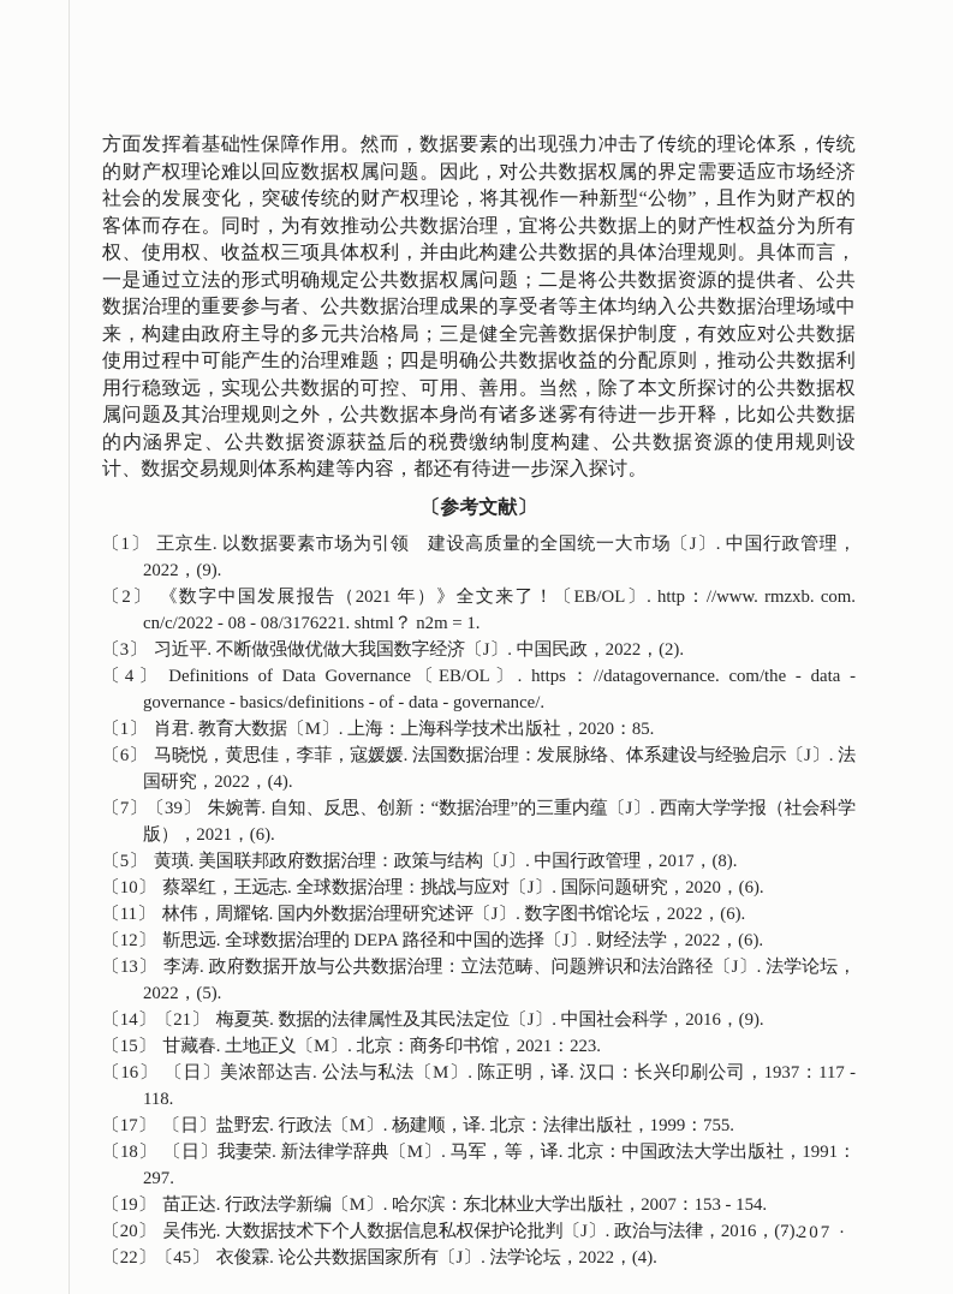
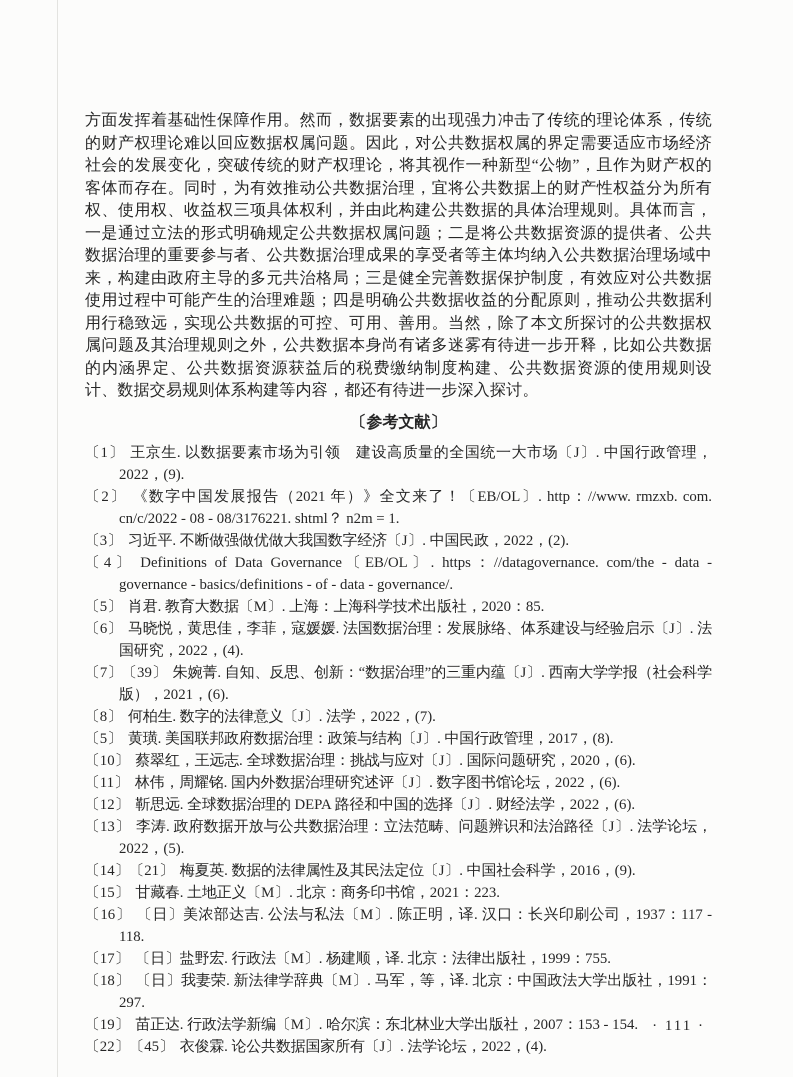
  方面发挥着基础性保障作用。然而，数据要素的出现强力冲击了传统的理论体系，传统的财产权理论难以回应数据权属问题。因此，对公共数据权属的界定需要适应市场经济社会的发展变化，突破传统的财产权理论，将其视作一种新型“公物”，且作为财产权的客体而存在。同时，为有效推动公共数据治理，宜将公共数据上的财产性权益分为所有权、使用权、收益权三项具体权利，并由此构建公共数据的具体治理规则。具体而言，一是通过立法的形式明确规定公共数据权属问题；二是将公共数据资源的提供者、公共数据治理的重要参与者、公共数据治理成果的享受者等主体均纳入公共数据治理场域中来，构建由政府主导的多元共治格局；三是健全完善数据保护制度，有效应对公共数据使用过程中可能产生的治理难题；四是明确公共数据收益的分配原则，推动公共数据利用行稳致远，实现公共数据的可控、可用、善用。当然，除了本文所探讨的公共数据权属问题及其治理规则之外，公共数据本身尚有诸多迷雾有待进一步开释，比如公共数据的内涵界定、公共数据资源获益后的税费缴纳制度构建、公共数据资源的使用规则设计、数据交易规则体系构建等内容，都还有待进一步深入探讨。
  〔参考文献〕
  〔1〕 王京生. 以数据要素市场为引领 建设高质量的全国统一大市场〔J〕. 中国行政管理，2022，(9).
  〔2〕 《数字中国发展报告（2021 年）》全文来了！〔EB/OL〕. http：//www. rmzxb. com. cn/c/2022 - 08 - 08/3176221. shtml？ n2m = 1.
  〔3〕 习近平. 不断做强做优做大我国数字经济〔J〕. 中国民政，2022，(2).
  〔4〕 Definitions of Data Governance〔EB/OL〕. https：//datagovernance. com/the - data - governance - basics/definitions - of - data - governance/.
- 〔1〕 肖君. 教育大数据〔M〕. 上海：上海科学技术出版社，2020：85.
+ 〔5〕 肖君. 教育大数据〔M〕. 上海：上海科学技术出版社，2020：85.
  〔6〕 马晓悦，黄思佳，李菲，寇媛媛. 法国数据治理：发展脉络、体系建设与经验启示〔J〕. 法国研究，2022，(4).
  〔7〕〔39〕 朱婉菁. 自知、反思、创新：“数据治理”的三重内蕴〔J〕. 西南大学学报（社会科学版），2021，(6).
+ 〔8〕 何柏生. 数字的法律意义〔J〕. 法学，2022，(7).
  〔5〕 黄璜. 美国联邦政府数据治理：政策与结构〔J〕. 中国行政管理，2017，(8).
  〔10〕 蔡翠红，王远志. 全球数据治理：挑战与应对〔J〕. 国际问题研究，2020，(6).
  〔11〕 林伟，周耀铭. 国内外数据治理研究述评〔J〕. 数字图书馆论坛，2022，(6).
  〔12〕 靳思远. 全球数据治理的 DEPA 路径和中国的选择〔J〕. 财经法学，2022，(6).
  〔13〕 李涛. 政府数据开放与公共数据治理：立法范畴、问题辨识和法治路径〔J〕. 法学论坛，2022，(5).
  〔14〕〔21〕 梅夏英. 数据的法律属性及其民法定位〔J〕. 中国社会科学，2016，(9).
  〔15〕 甘藏春. 土地正义〔M〕. 北京：商务印书馆，2021：223.
  〔16〕 〔日〕美浓部达吉. 公法与私法〔M〕. 陈正明，译. 汉口：长兴印刷公司，1937：117 - 118.
  〔17〕 〔日〕盐野宏. 行政法〔M〕. 杨建顺，译. 北京：法律出版社，1999：755.
  〔18〕 〔日〕我妻荣. 新法律学辞典〔M〕. 马军，等，译. 北京：中国政法大学出版社，1991：297.
  〔19〕 苗正达. 行政法学新编〔M〕. 哈尔滨：东北林业大学出版社，2007：153 - 154.
- 〔20〕 吴伟光. 大数据技术下个人数据信息私权保护论批判〔J〕. 政治与法律，2016，(7).
  〔22〕〔45〕 衣俊霖. 论公共数据国家所有〔J〕. 法学论坛，2022，(4).
- · 207 ·
+ · 111 ·
